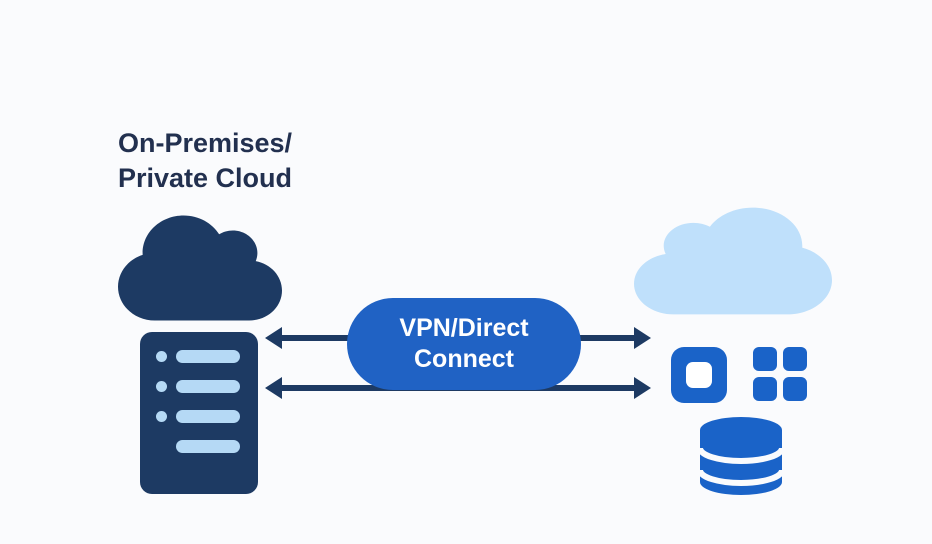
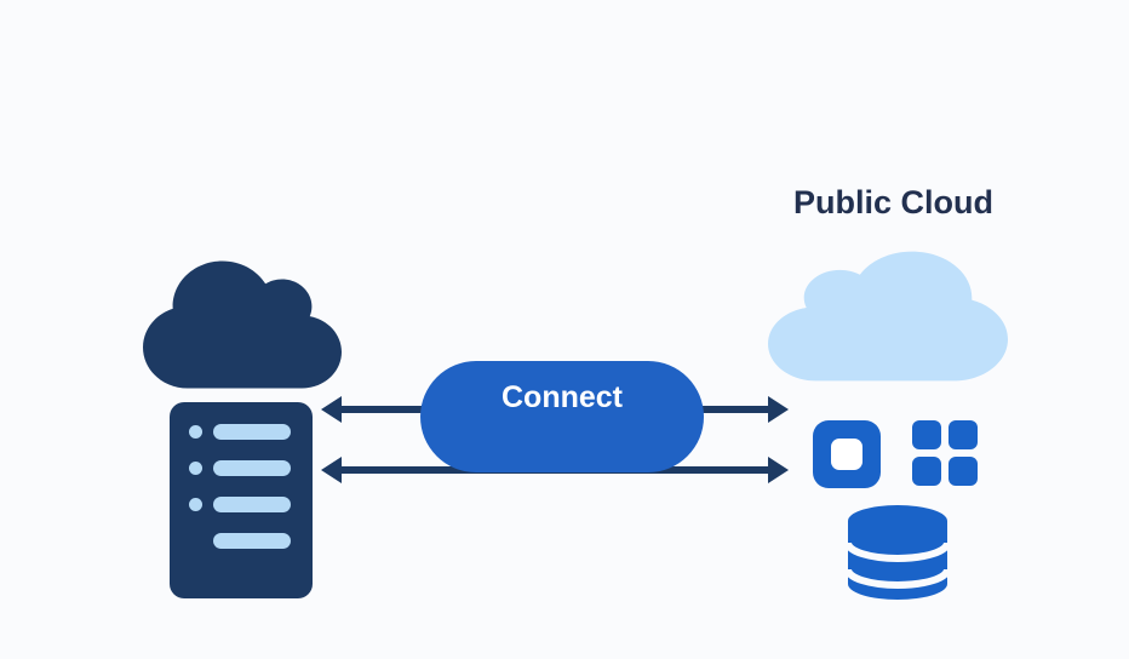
- On-Premises/
- Private Cloud
- VPN/Direct
  Connect
+ Public Cloud
